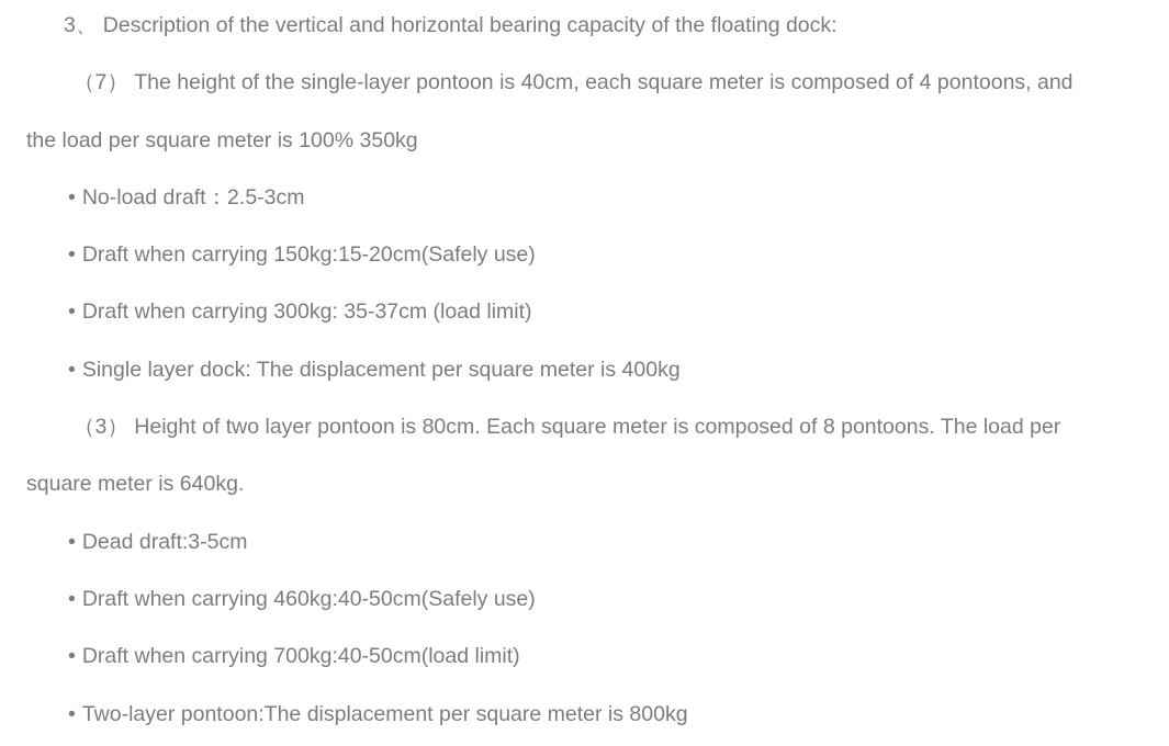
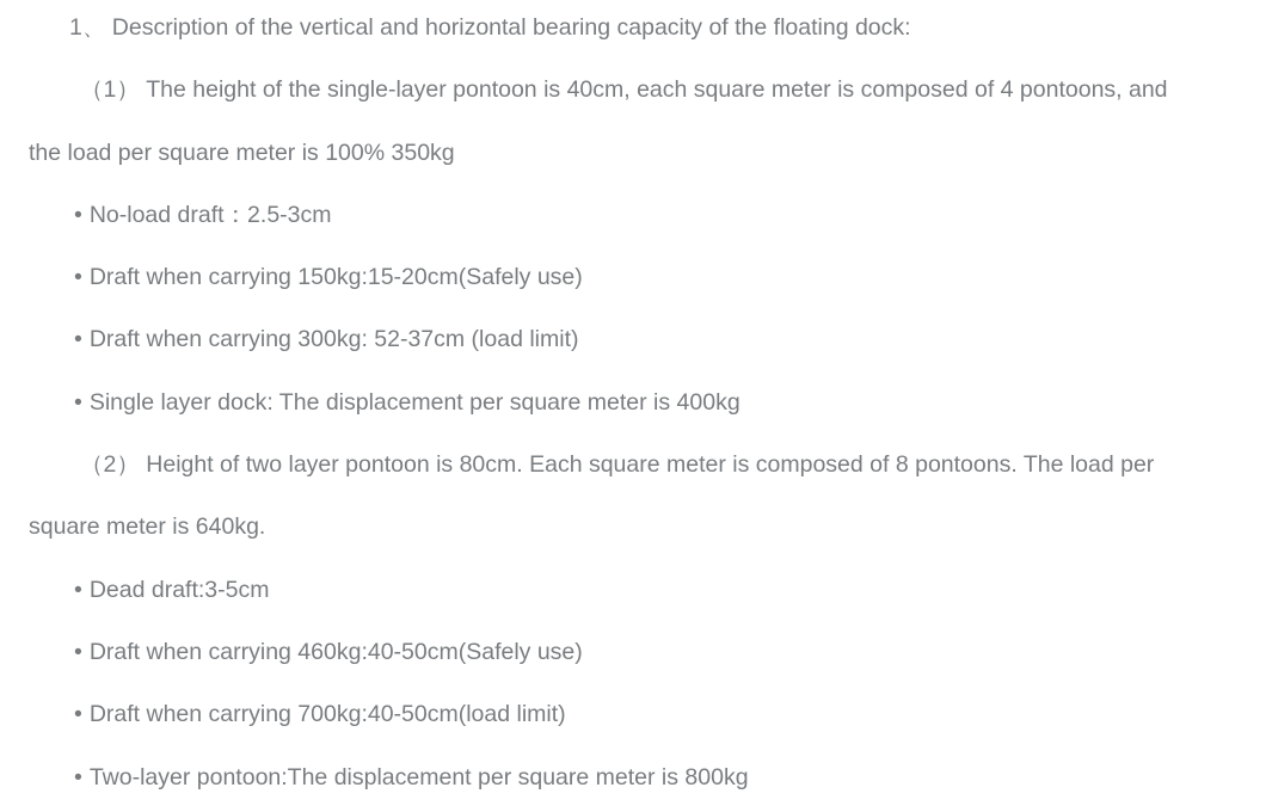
- 3、 Description of the vertical and horizontal bearing capacity of the floating dock:
+ 1、 Description of the vertical and horizontal bearing capacity of the floating dock:
- （7） The height of the single-layer pontoon is 40cm, each square meter is composed of 4 pontoons, and
+ （1） The height of the single-layer pontoon is 40cm, each square meter is composed of 4 pontoons, and
  the load per square meter is 100% 350kg
  • No-load draft：2.5-3cm
  • Draft when carrying 150kg:15-20cm(Safely use)
- • Draft when carrying 300kg: 35-37cm (load limit)
+ • Draft when carrying 300kg: 52-37cm (load limit)
  • Single layer dock: The displacement per square meter is 400kg
- （3） Height of two layer pontoon is 80cm. Each square meter is composed of 8 pontoons. The load per
+ （2） Height of two layer pontoon is 80cm. Each square meter is composed of 8 pontoons. The load per
  square meter is 640kg.
  • Dead draft:3-5cm
  • Draft when carrying 460kg:40-50cm(Safely use)
  • Draft when carrying 700kg:40-50cm(load limit)
  • Two-layer pontoon:The displacement per square meter is 800kg
